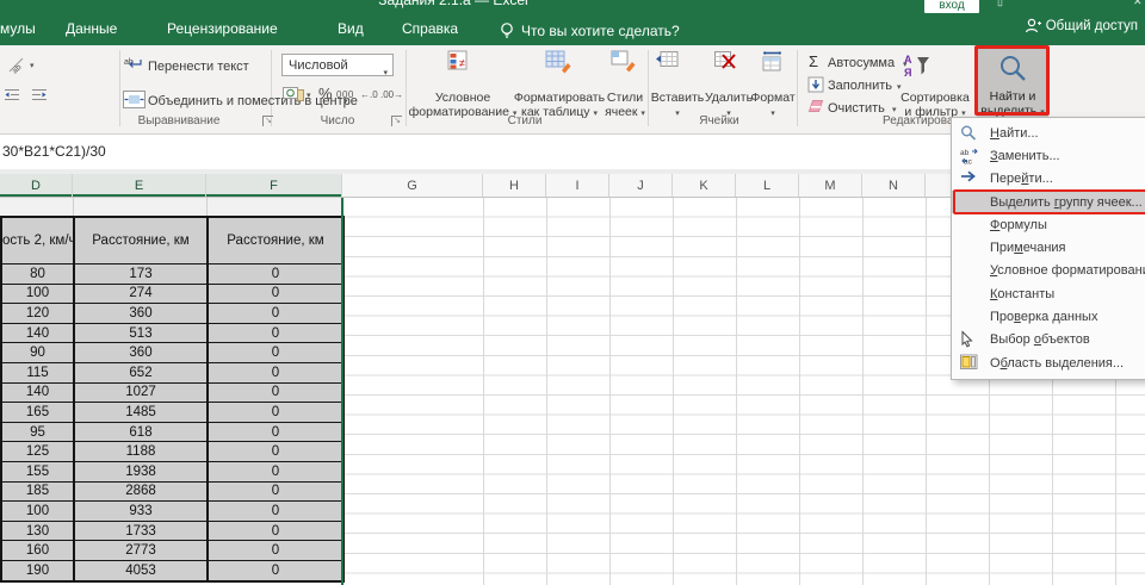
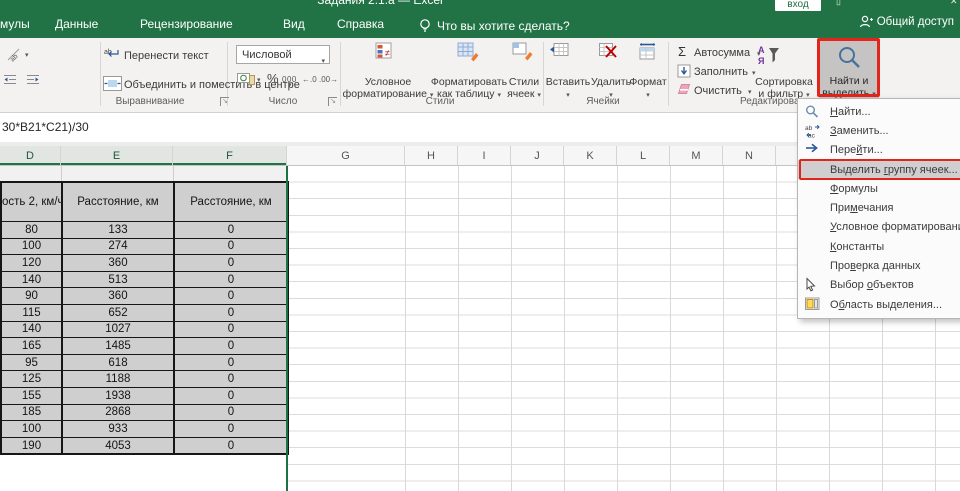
  Задания 2.1.a — Excel
  вход
  ▯
  ✕
  Что вы хотите сделать?
  мулы
  Данные
  Рецензирование
  Вид
  Справка
  Общий доступ
  Перенести текст
  Объединить и поместит в центре
  Выравнивание
  Числовой
  %
  000
  ←.0
  .00→
  Число
  ≠
  Условное
  форматирование
  Форматировать
  как таблицу
  Стили
  ячеек
  Стили
  Вставить
  Удалить
  Формат
  Ячейки
  Σ
  Автосумма
  Заполнить
  Очистить
  А
  Я
  Сортировка
  и фильтр
  Найти и
  выделить
  Редактиров
  30*B21*C21)/30
  D
  E
  F
  G
  H
  I
  J
  K
  L
  M
  N
  ость 2, км/ч	Расстояние, км	Расстояние, км
- 80	173	0
+ 80	133	0
  100	274	0
  120	360	0
  140	513	0
  90	360	0
  115	652	0
  140	1027	0
  165	1485	0
  95	618	0
  125	1188	0
  155	1938	0
  185	2868	0
  100	933	0
- 130	1733	0
- 160	2773	0
  190	4053	0
  Найти...
  Заменить...
  Перейти...
  Выделить группу ячеек...
  Формулы
  Примечания
  Условное форматирован
  Константы
  Проверка данных
  Выбор объектов
  Область выделения...
